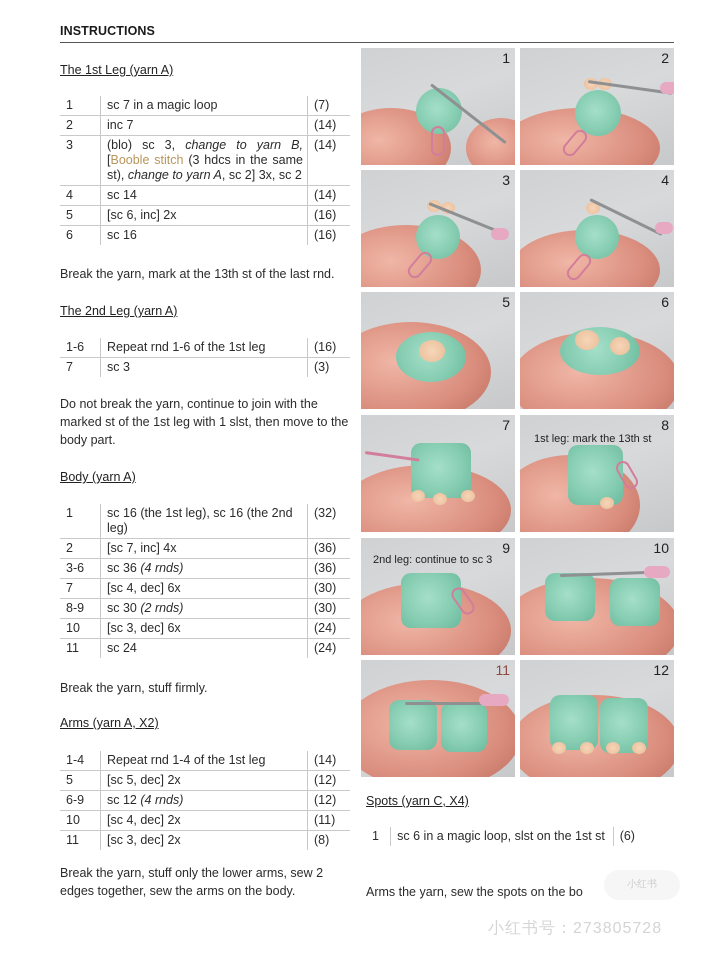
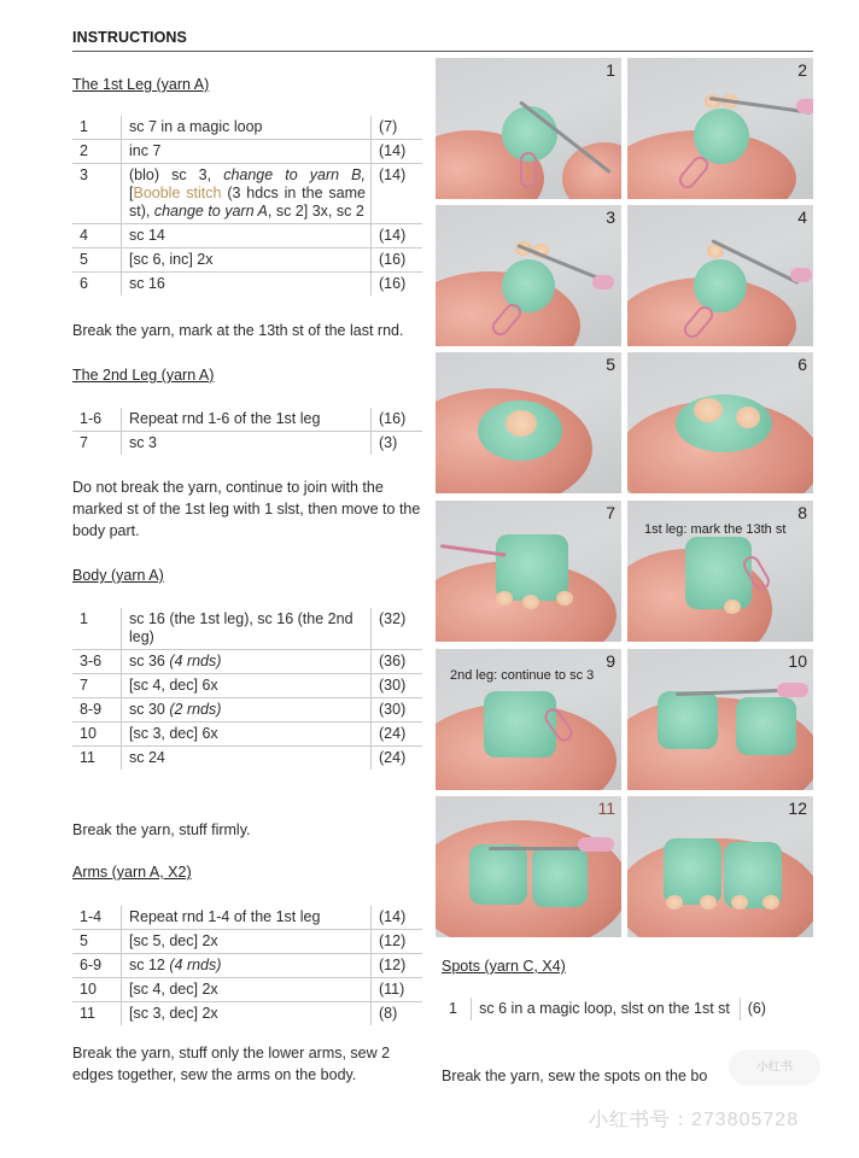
  INSTRUCTIONS
  The 1st Leg (yarn A)
  1	sc 7 in a magic loop	(7)
  2	inc 7	(14)
  3	(blo) sc 3, change to yarn B, [Booble stitch (3 hdcs in the same st), change to yarn A, sc 2] 3x, sc 2	(14)
  4	sc 14	(14)
  5	[sc 6, inc] 2x	(16)
  6	sc 16	(16)
  Break the yarn, mark at the 13th st of the last rnd.
  The 2nd Leg (yarn A)
  1-6	Repeat rnd 1-6 of the 1st leg	(16)
  7	sc 3	(3)
  Do not break the yarn, continue to join with the marked st of the 1st leg with 1 slst, then move to the body part.
  Body (yarn A)
  1	sc 16 (the 1st leg), sc 16 (the 2nd leg)	(32)
- 2	[sc 7, inc] 4x	(36)
  3-6	sc 36 (4 rnds)	(36)
  7	[sc 4, dec] 6x	(30)
  8-9	sc 30 (2 rnds)	(30)
  10	[sc 3, dec] 6x	(24)
  11	sc 24	(24)
  Break the yarn, stuff firmly.
  Arms (yarn A, X2)
  1-4	Repeat rnd 1-4 of the 1st leg	(14)
  5	[sc 5, dec] 2x	(12)
  6-9	sc 12 (4 rnds)	(12)
  10	[sc 4, dec] 2x	(11)
  11	[sc 3, dec] 2x	(8)
  Break the yarn, stuff only the lower arms, sew 2 edges together, sew the arms on the body.
  Spots (yarn C, X4)
  1	sc 6 in a magic loop, slst on the 1st st	(6)
- Arms the yarn, sew the spots on the bo
+ Break the yarn, sew the spots on the bo
  1
  2
  3
  4
  5
  6
  7
  8
  1st leg: mark the 13th st
  9
  2nd leg: continue to sc 3
  10
  11
  12
  小红书
  小红书号：273805728
